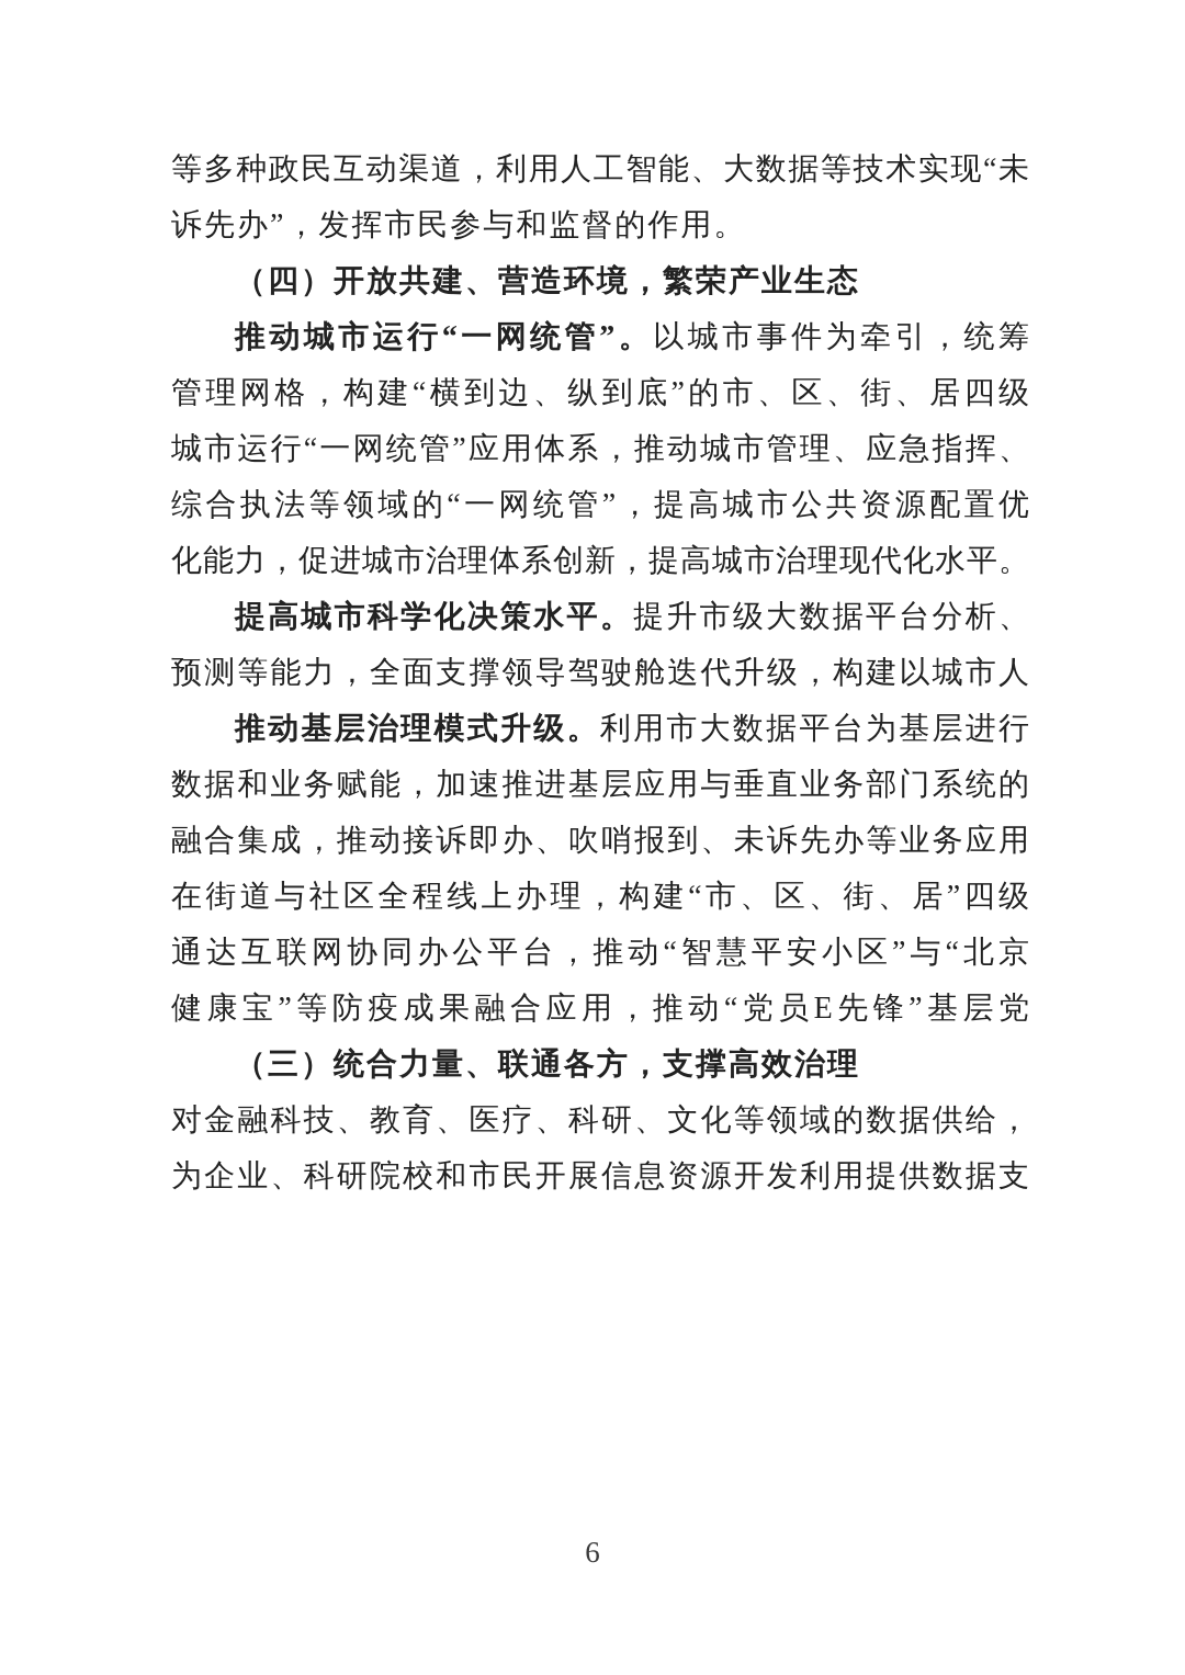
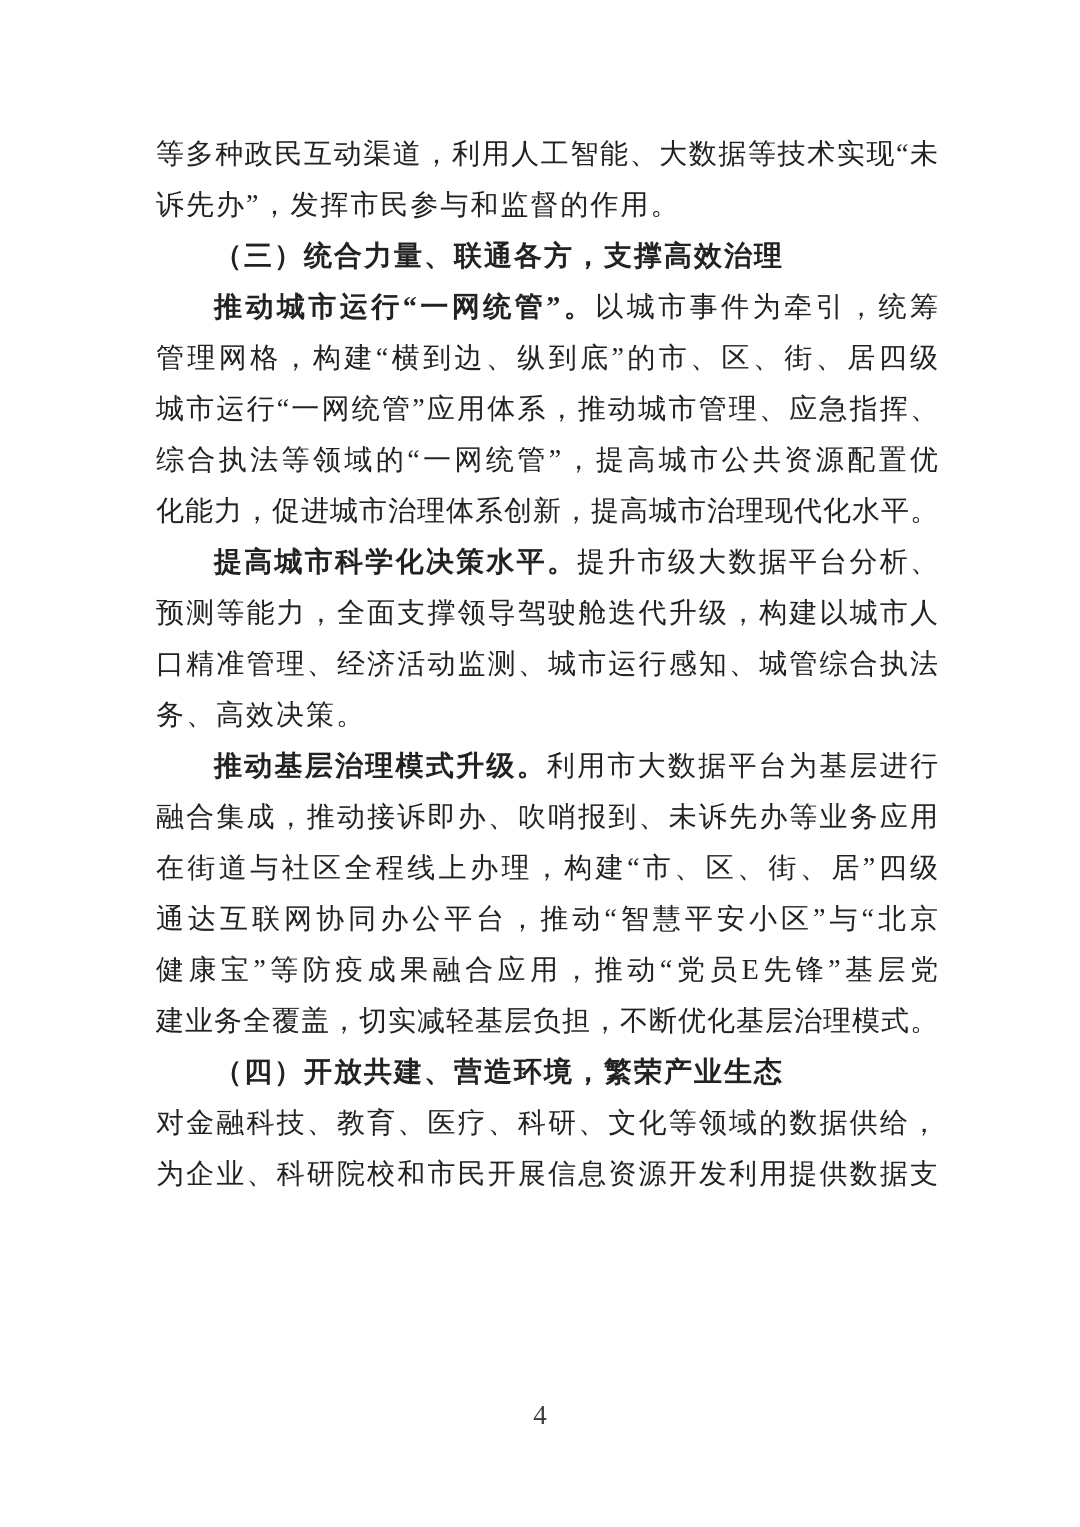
  等多种政民互动渠道，利用人工智能、大数据等技术实现“未
  诉先办”，发挥市民参与和监督的作用。
- （四）开放共建、营造环境，繁荣产业生态
+ （三）统合力量、联通各方，支撑高效治理
  推动城市运行“一网统管”。以城市事件为牵引，统筹
  管理网格，构建“横到边、纵到底”的市、区、街、居四级
  城市运行“一网统管”应用体系，推动城市管理、应急指挥、
  综合执法等领域的“一网统管”，提高城市公共资源配置优
  化能力，促进城市治理体系创新，提高城市治理现代化水平。
  提高城市科学化决策水平。提升市级大数据平台分析、
  预测等能力，全面支撑领导驾驶舱迭代升级，构建以城市人
+ 口精准管理、经济活动监测、城市运行感知、城管综合执法
+ 务、高效决策。
  推动基层治理模式升级。利用市大数据平台为基层进行
- 数据和业务赋能，加速推进基层应用与垂直业务部门系统的
  融合集成，推动接诉即办、吹哨报到、未诉先办等业务应用
  在街道与社区全程线上办理，构建“市、区、街、居”四级
  通达互联网协同办公平台，推动“智慧平安小区”与“北京
  健康宝”等防疫成果融合应用，推动“党员E先锋”基层党
+ 建业务全覆盖，切实减轻基层负担，不断优化基层治理模式。
- （三）统合力量、联通各方，支撑高效治理
+ （四）开放共建、营造环境，繁荣产业生态
  对金融科技、教育、医疗、科研、文化等领域的数据供给，
  为企业、科研院校和市民开展信息资源开发利用提供数据支
- 6
+ 4
